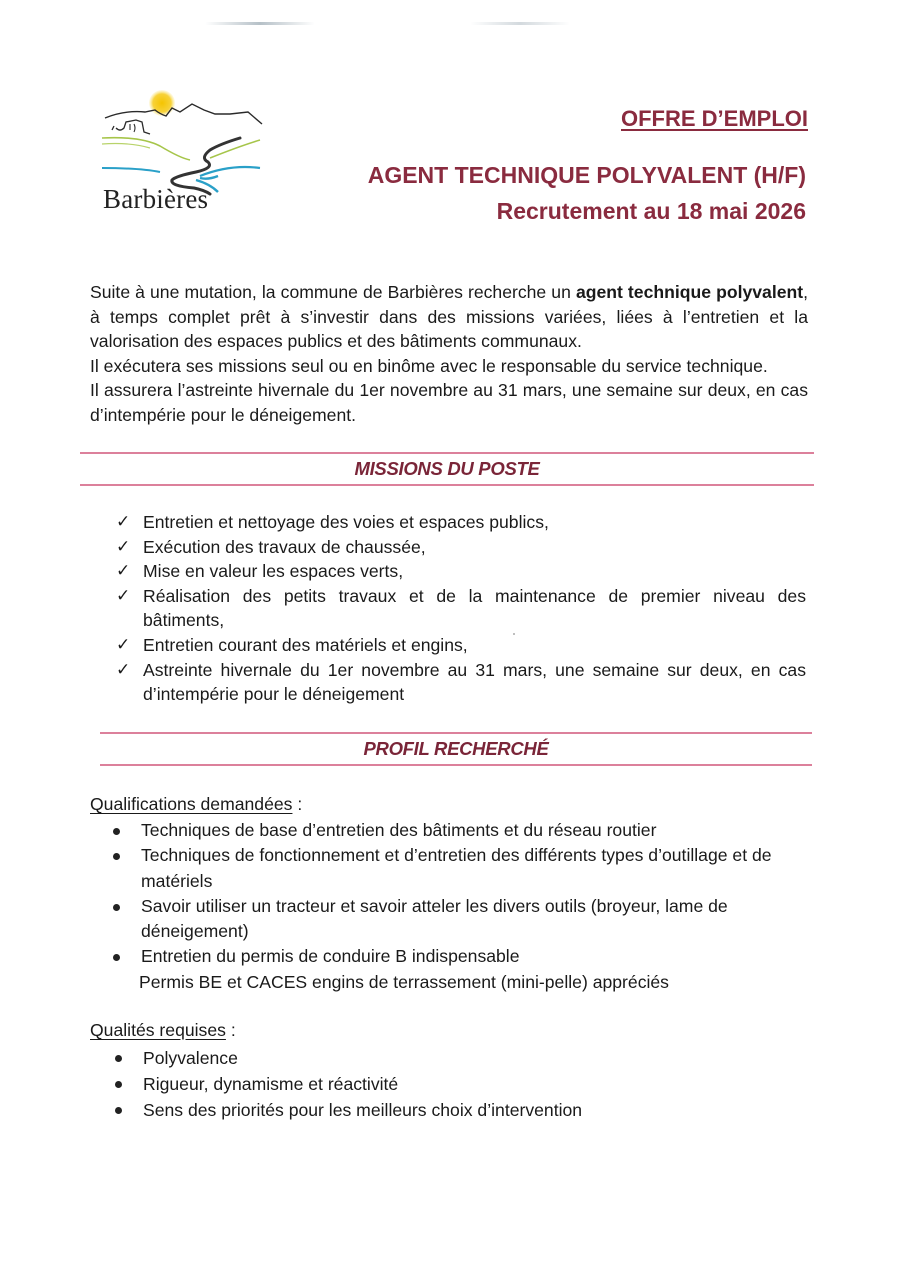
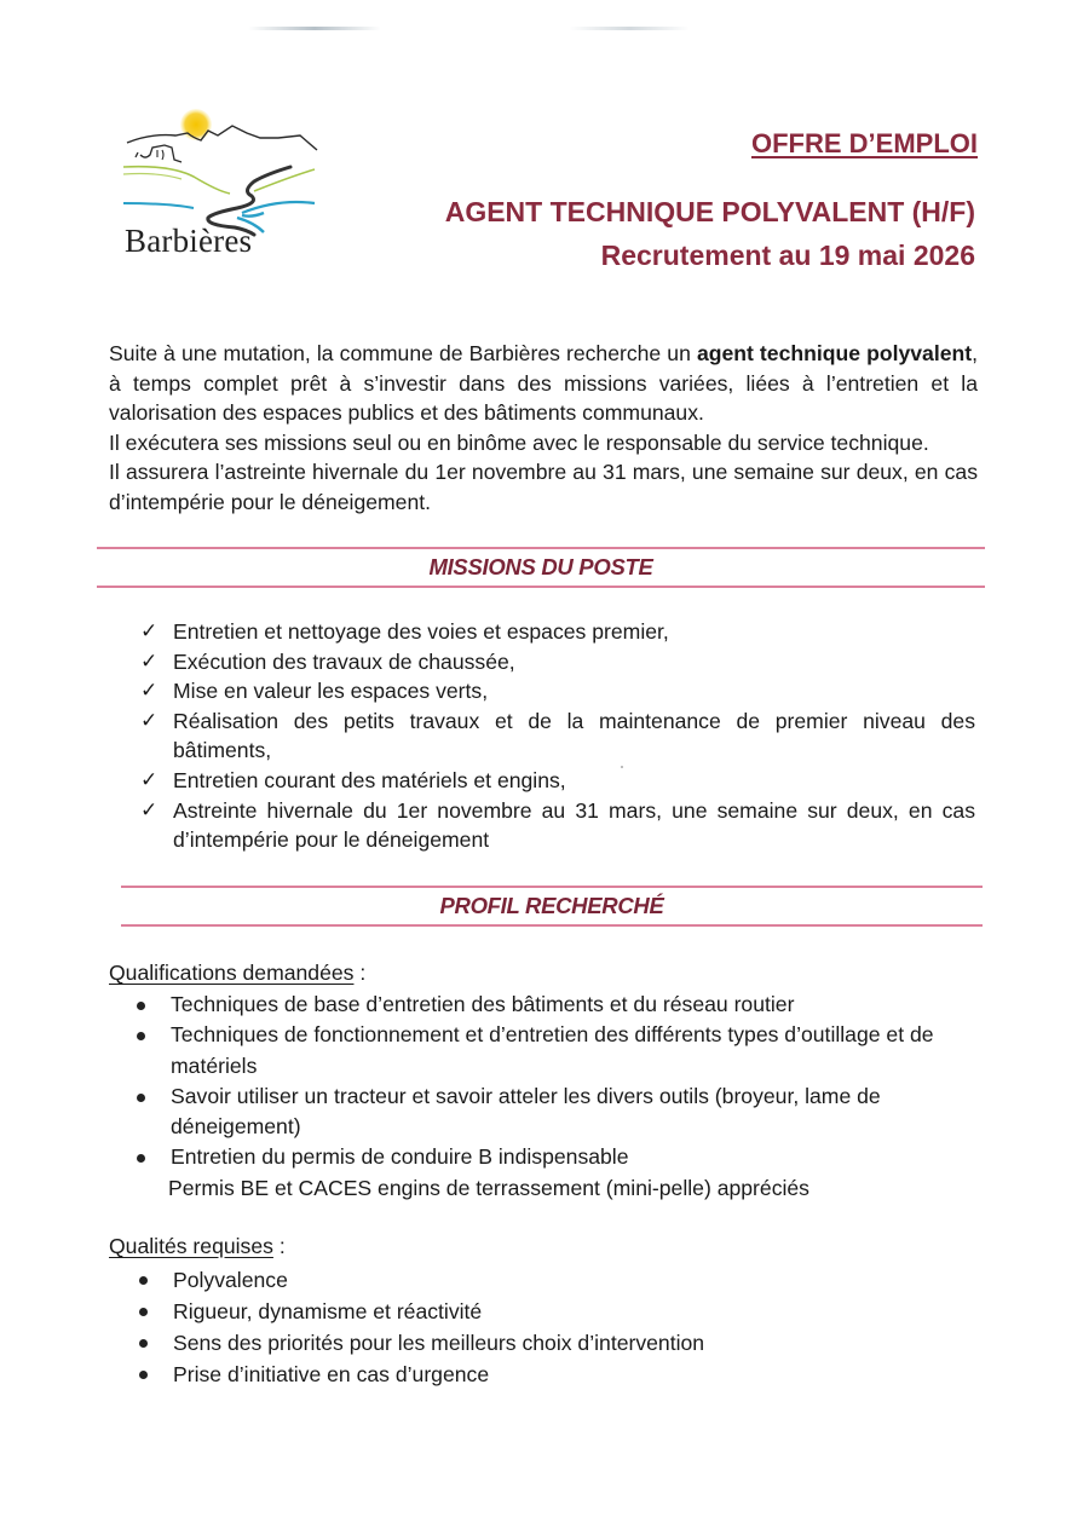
  Barbières
  OFFRE D’EMPLOI
  AGENT TECHNIQUE POLYVALENT (H/F)
- Recrutement au 18 mai 2026
+ Recrutement au 19 mai 2026
  Suite à une mutation, la commune de Barbières recherche un agent technique polyvalent, à temps complet prêt à s’investir dans des missions variées, liées à l’entretien et la valorisation des espaces publics et des bâtiments communaux.
  Il exécutera ses missions seul ou en binôme avec le responsable du service technique.
  Il assurera l’astreinte hivernale du 1er novembre au 31 mars, une semaine sur deux, en cas d’intempérie pour le déneigement.
  MISSIONS DU POSTE
  ✓
- Entretien et nettoyage des voies et espaces publics,
+ Entretien et nettoyage des voies et espaces premier,
  ✓
  Exécution des travaux de chaussée,
  ✓
  Mise en valeur les espaces verts,
  ✓
  Réalisation des petits travaux et de la maintenance de premier niveau des bâtiments,
  ✓
  Entretien courant des matériels et engins,
  ✓
  Astreinte hivernale du 1er novembre au 31 mars, une semaine sur deux, en cas d’intempérie pour le déneigement
  PROFIL RECHERCHÉ
  Qualifications demandées :
  Techniques de base d’entretien des bâtiments et du réseau routier
  Techniques de fonctionnement et d’entretien des différents types d’outillage et de matériels
  Savoir utiliser un tracteur et savoir atteler les divers outils (broyeur, lame de déneigement)
  Entretien du permis de conduire B indispensable
  Permis BE et CACES engins de terrassement (mini-pelle) appréciés
  Qualités requises :
  Polyvalence
  Rigueur, dynamisme et réactivité
  Sens des priorités pour les meilleurs choix d’intervention
+ Prise d’initiative en cas d’urgence
